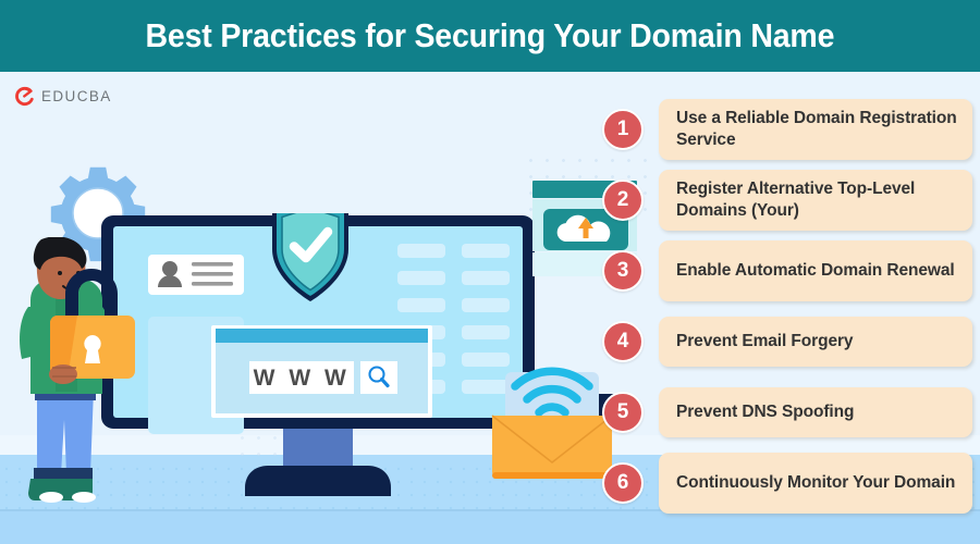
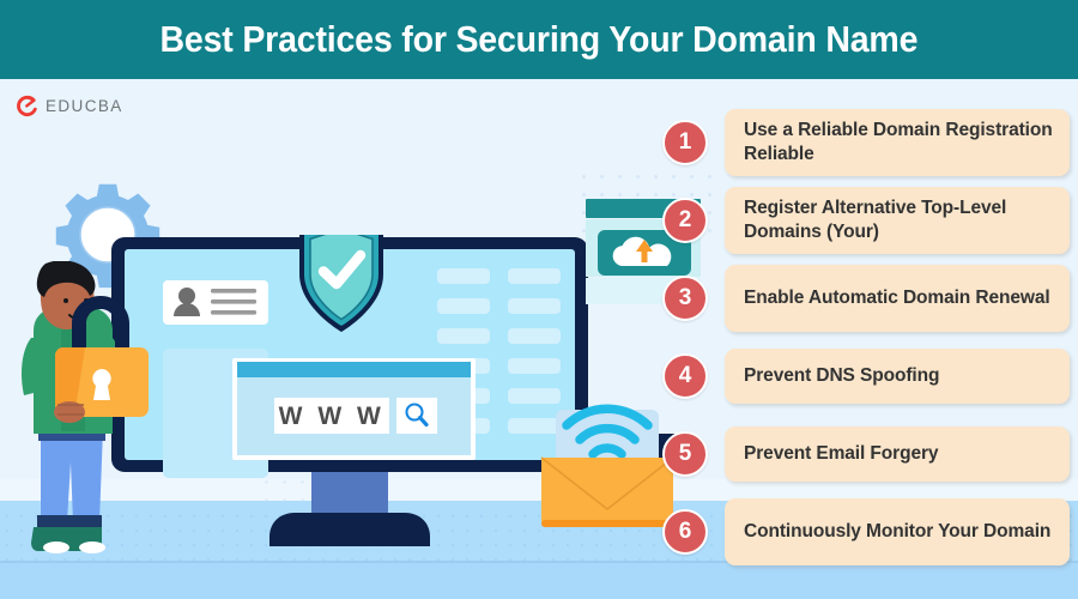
  Best Practices for Securing Your Domain Name
  EDUCBA
  W W W
  1
- Use a Reliable Domain Registration Service
+ Use a Reliable Domain Registration Reliable
  2
  Register Alternative Top-Level Domains (Your)
  3
  Enable Automatic Domain Renewal
  4
- Prevent Email Forgery
+ Prevent DNS Spoofing
  5
- Prevent DNS Spoofing
+ Prevent Email Forgery
  6
  Continuously Monitor Your Domain
